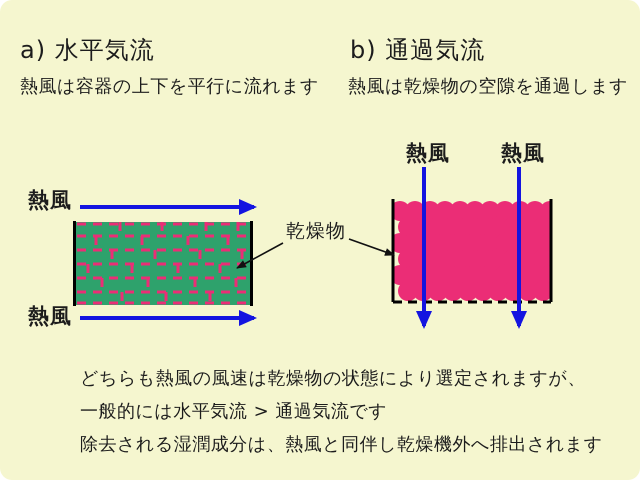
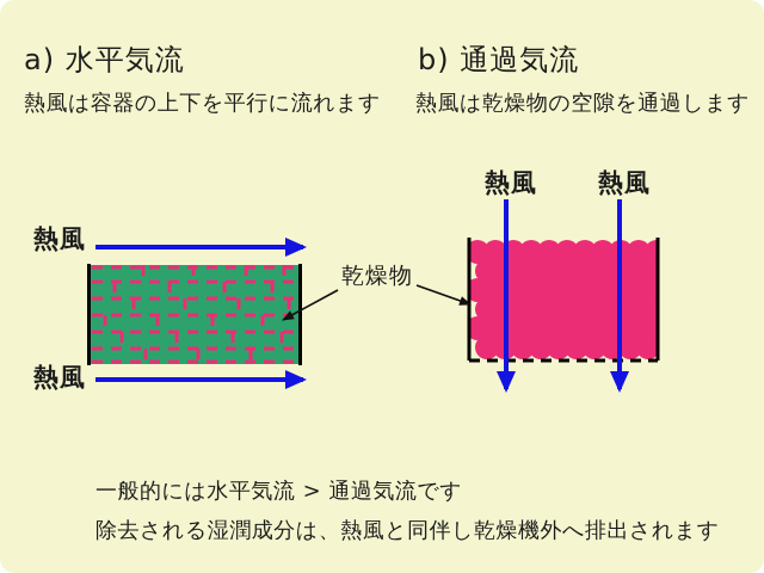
  a) 水平気流
  熱風は容器の上下を平行に流れます
  b) 通過気流
  熱風は乾燥物の空隙を通過します
  熱風
  熱風
  熱風
  熱風
  乾燥物
- どちらも熱風の風速は乾燥物の状態により選定されますが、
  一般的には水平気流 > 通過気流です
  除去される湿潤成分は、熱風と同伴し乾燥機外へ排出されます
